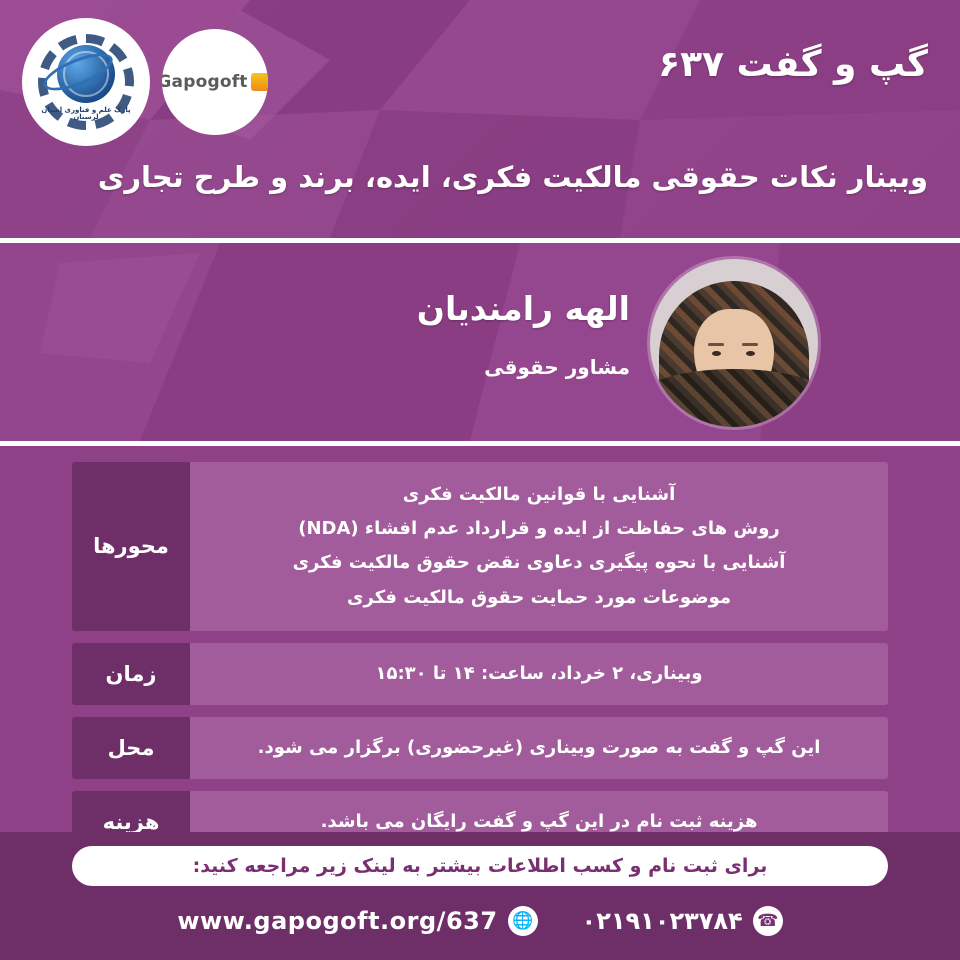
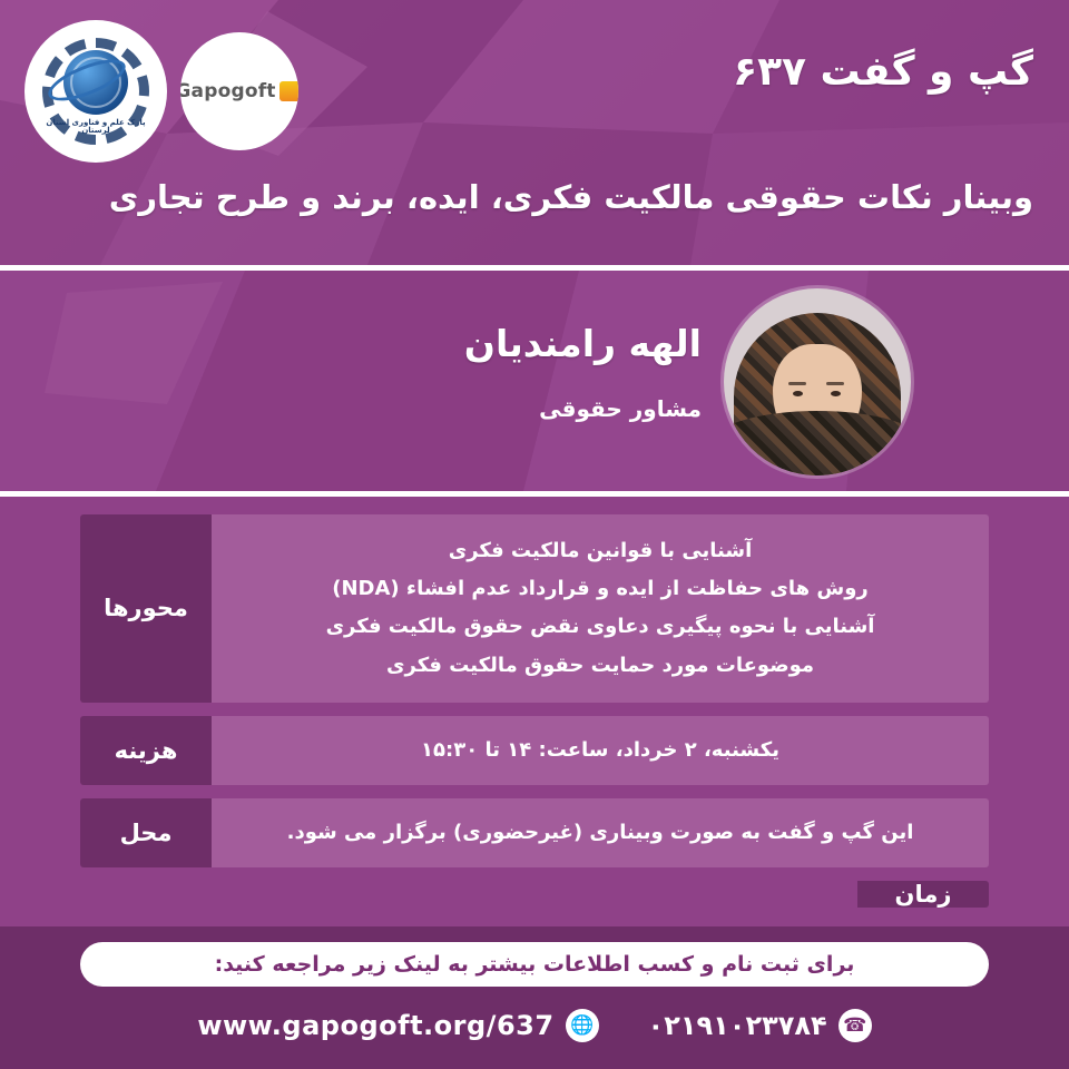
  Gapogoft
  پارک علم و فناوری استان لرستان
  گپ و گفت ۶۳۷
  وبینار نکات حقوقی مالکیت فکری، ایده، برند و طرح تجاری
  الهه رامندیان
  مشاور حقوقی
  آشنایی با قوانین مالکیت فکری
  روش های حفاظت از ایده و قرارداد عدم افشاء (NDA)
  آشنایی با نحوه پیگیری دعاوی نقض حقوق مالکیت فکری
  موضوعات مورد حمایت حقوق مالکیت فکری
  محورها
- وبیناری، ۲ خرداد، ساعت: ۱۴ تا ۱۵:۳۰
+ یکشنبه، ۲ خرداد، ساعت: ۱۴ تا ۱۵:۳۰
- زمان
+ هزینه
  این گپ و گفت به صورت وبیناری (غیرحضوری) برگزار می شود.
  محل
- هزینه ثبت نام در این گپ و گفت رایگان می باشد.
- هزینه
+ زمان
  برای ثبت نام و کسب اطلاعات بیشتر به لینک زیر مراجعه کنید:
  ☎
  ۰۲۱۹۱۰۲۳۷۸۴
  🌐
  www.gapogoft.org/637
